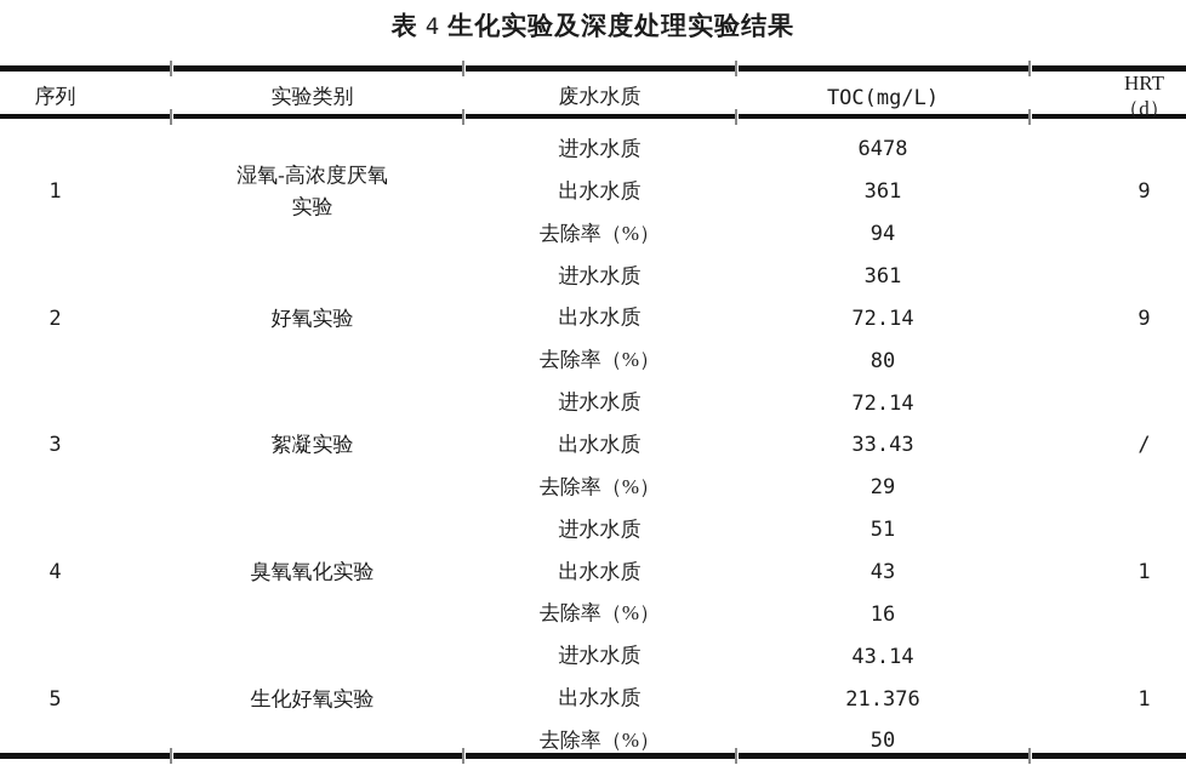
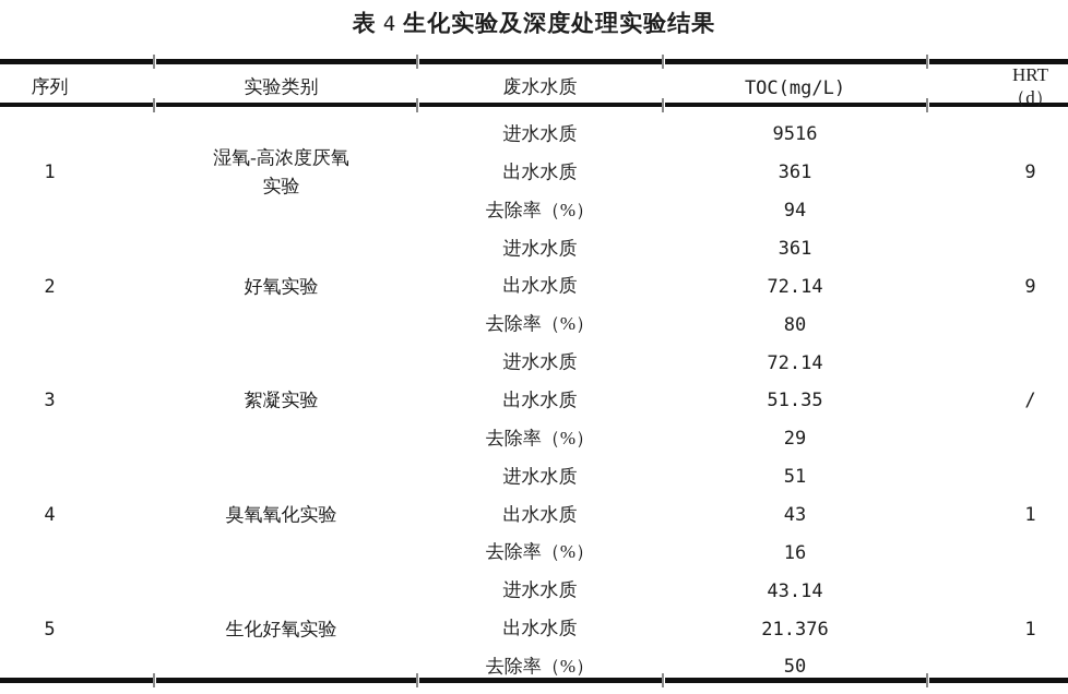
  表 4 生化实验及深度处理实验结果
  序列	实验类别	废水水质	TOC(mg/L)	HRT （d）
- 1	湿氧-高浓度厌氧 实验	进水水质	6478	9
+ 1	湿氧-高浓度厌氧 实验	进水水质	9516	9
  出水水质	361
  去除率（%）	94
  2	好氧实验	进水水质	361	9
  出水水质	72.14
  去除率（%）	80
  3	絮凝实验	进水水质	72.14	/
- 出水水质	33.43
+ 出水水质	51.35
  去除率（%）	29
  4	臭氧氧化实验	进水水质	51	1
  出水水质	43
  去除率（%）	16
  5	生化好氧实验	进水水质	43.14	1
  出水水质	21.376
  去除率（%）	50
